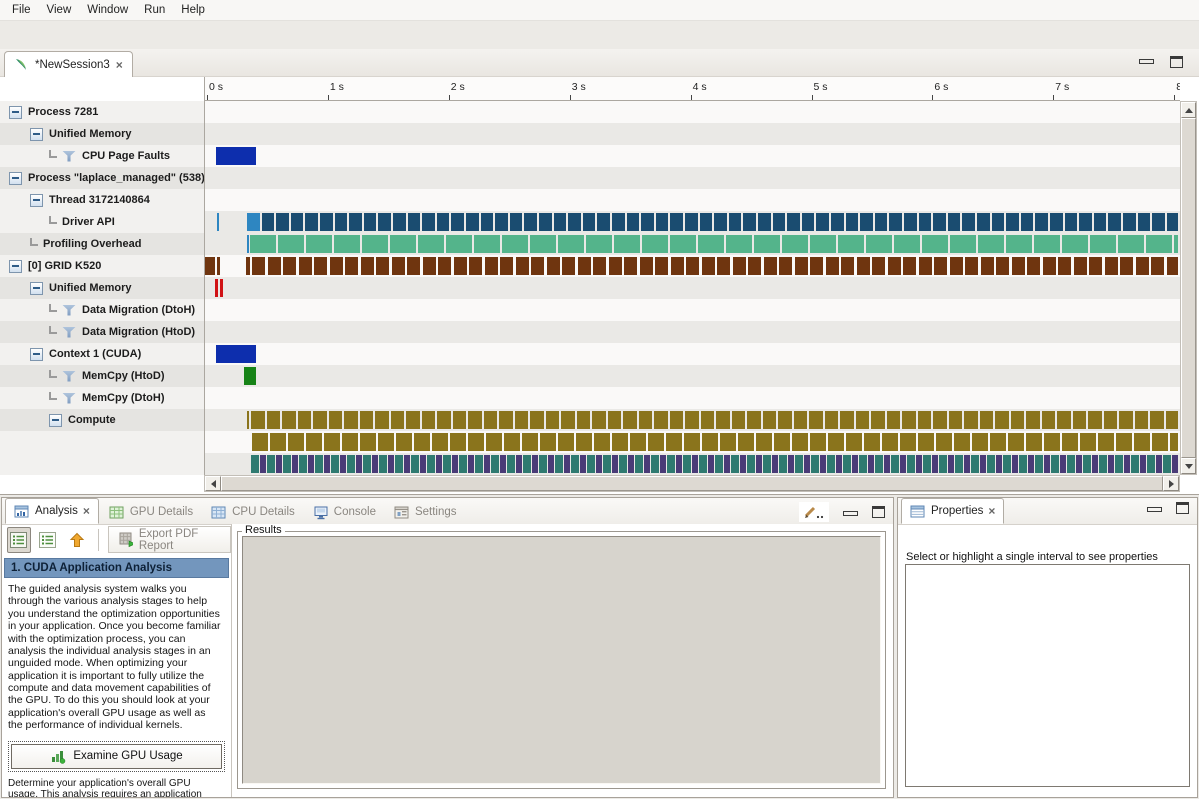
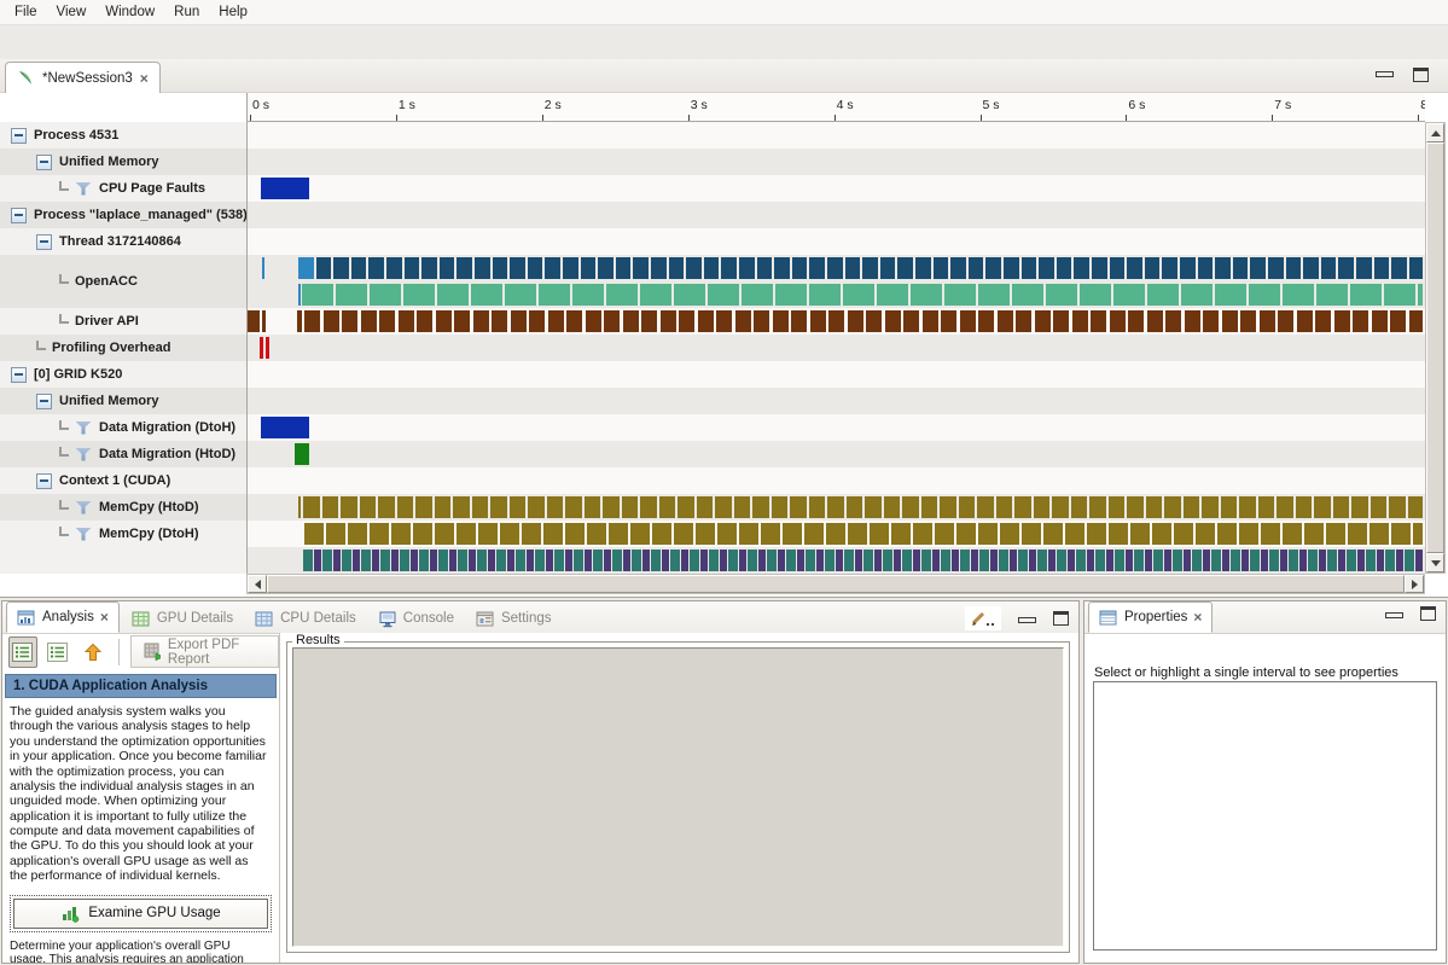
  File
  View
  Window
  Run
  Help
  *NewSession3
  ×
  0 s
  1 s
  2 s
  3 s
  4 s
  5 s
  6 s
  7 s
- Process 7281
+ Process 4531
  Unified Memory
  CPU Page Faults
  Process "laplace_managed" (538)
  Thread 3172140864
+ OpenACC
  Driver API
  Profiling Overhead
  [0] GRID K520
  Unified Memory
  Data Migration (DtoH)
  Data Migration (HtoD)
  Context 1 (CUDA)
  MemCpy (HtoD)
  MemCpy (DtoH)
- Compute
  Analysis
  ×
  GPU Details
  CPU Details
  Console
  Settings
  Export PDF Report
  1. CUDA Application Analysis
  The guided analysis system walks you through the various analysis stages to help you understand the optimization opportunities in your application. Once you become familiar with the optimization process, you can analysis the individual analysis stages in an unguided mode. When optimizing your application it is important to fully utilize the compute and data movement capabilities of the GPU. To do this you should look at your application's overall GPU usage as well as the performance of individual kernels.
  Examine GPU Usage
  Results
  Properties
  ×
  Select or highlight a single interval to see properties
